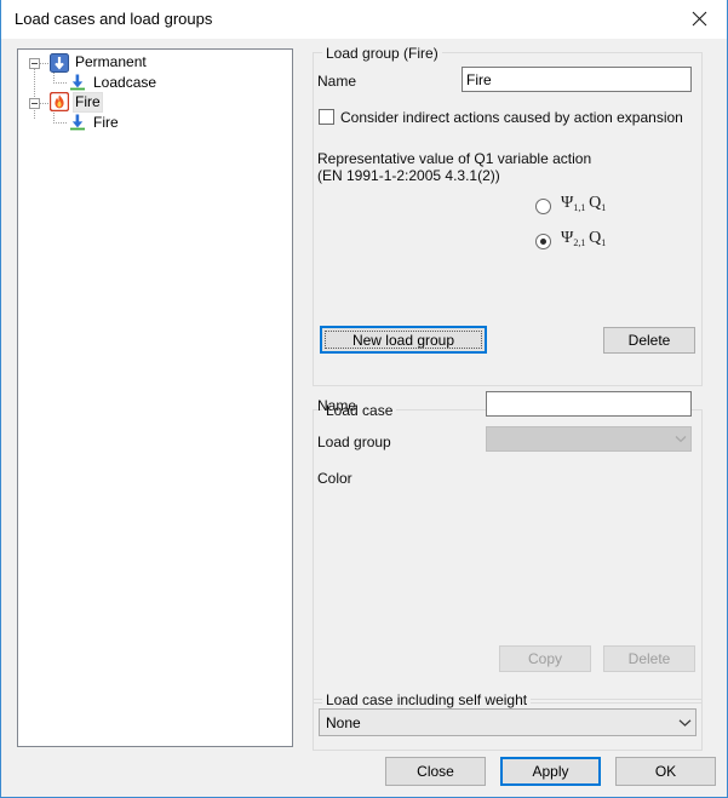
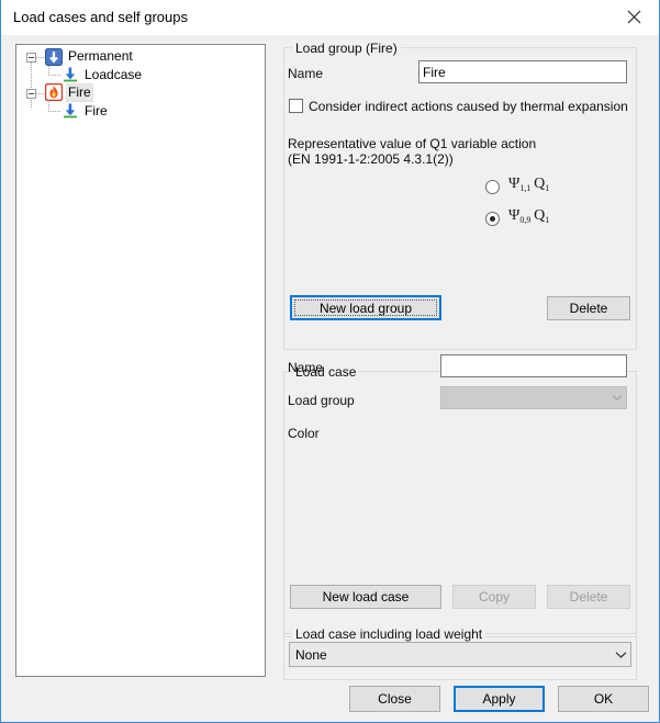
- Load cases and load groups
+ Load cases and self groups
  Permanent
  Loadcase
  Fire
  Fire
  Load group (Fire)
  Name
  Fire
- Consider indirect actions caused by action expansion
+ Consider indirect actions caused by thermal expansion
  Representative value of Q1 variable action
  (EN 1991-1-2:2005 4.3.1(2))
  Ψ1,1 Q1
- Ψ2,1 Q1
+ Ψ0,9 Q1
  New load group
  Delete
  Load case
  Name
  Load group
  Color
+ New load case
  Copy
  Delete
- Load case including self weight
+ Load case including load weight
  None
  Close
  Apply
  OK
